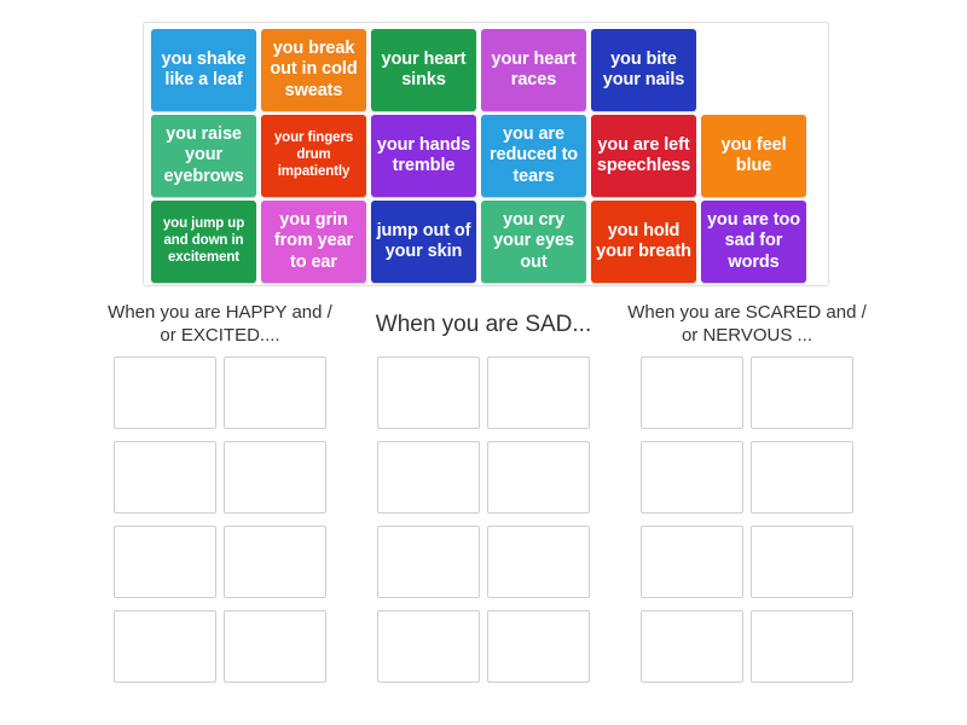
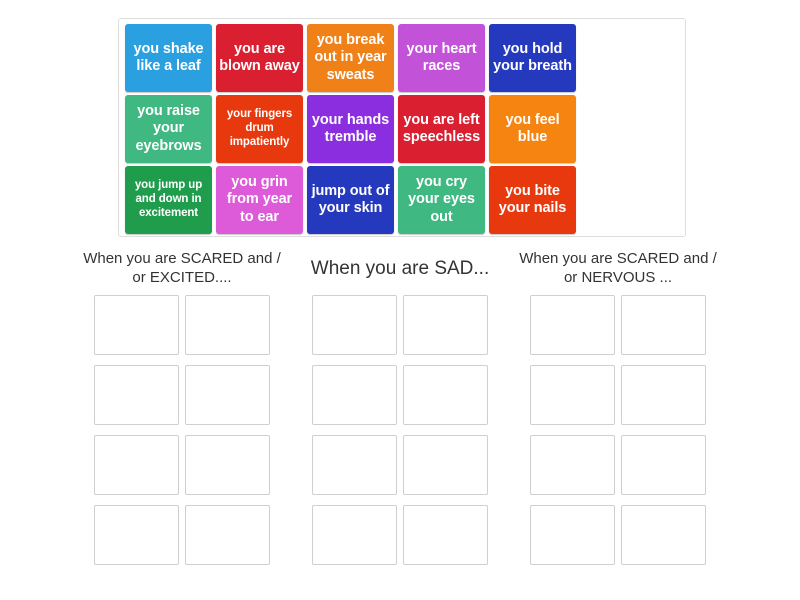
  you shake like a leaf
+ you are blown away
- you break out in cold sweats
+ you break out in year sweats
- your heart sinks
  your heart races
- you bite your nails
+ you hold your breath
  you raise your eyebrows
  your fingers drum impatiently
  your hands tremble
- you are reduced to tears
  you are left speechless
  you feel blue
  you jump up and down in excitement
  you grin from year to ear
  jump out of your skin
  you cry your eyes out
- you hold your breath
+ you bite your nails
- you are too sad for words
- When you are HAPPY and / or EXCITED....
+ When you are SCARED and / or EXCITED....
  When you are SAD...
  When you are SCARED and / or NERVOUS ...
